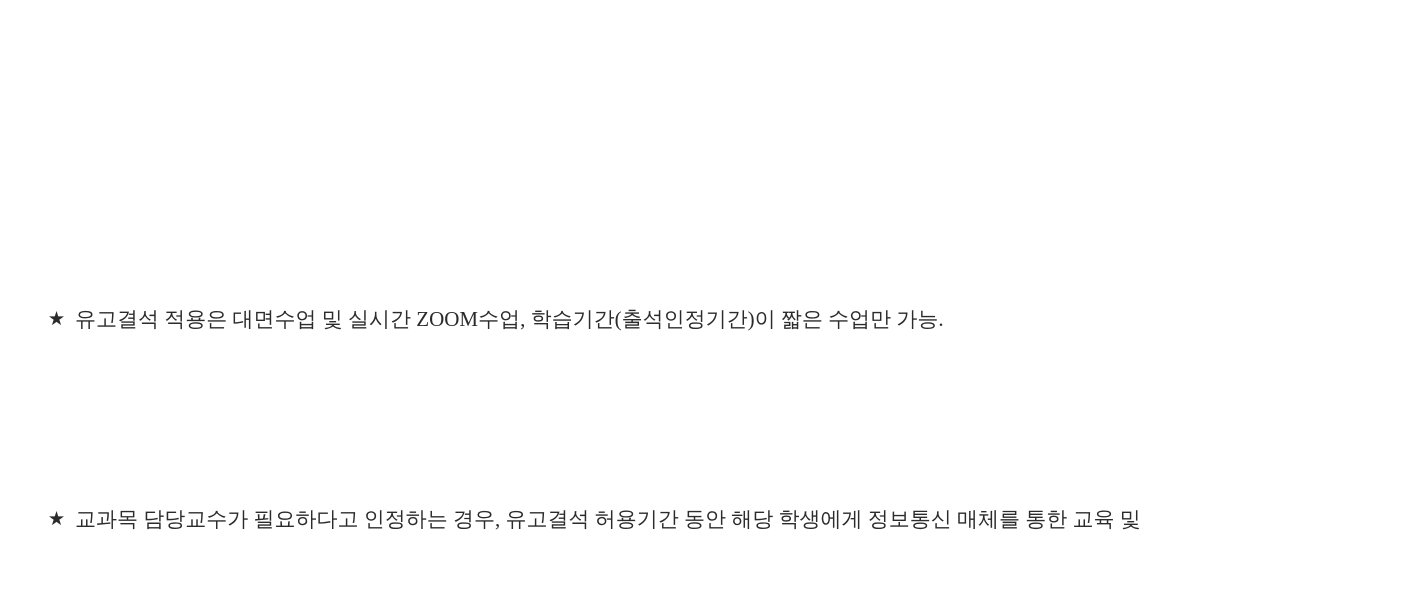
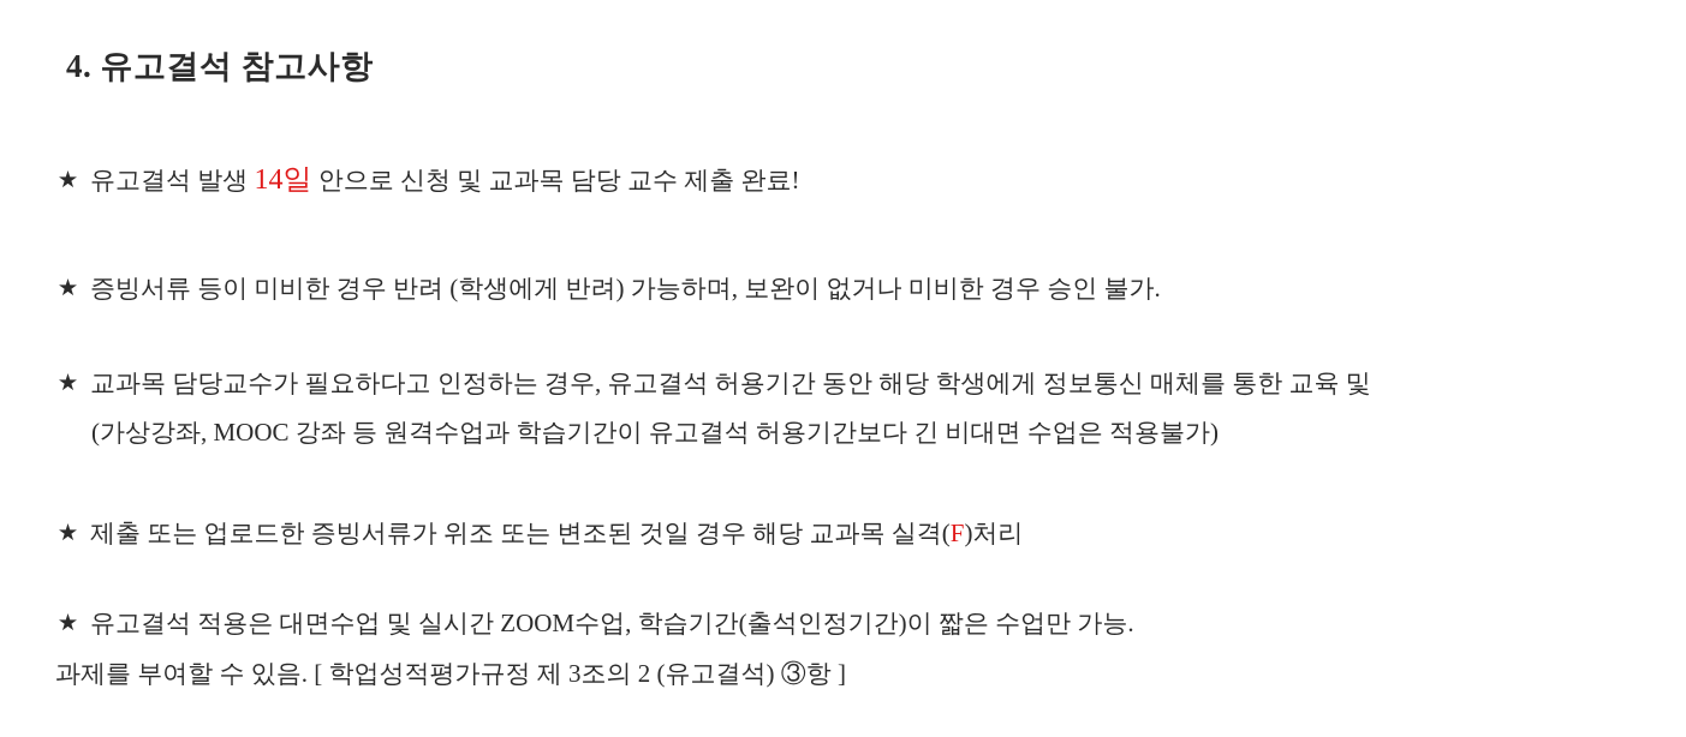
+ 4. 유고결석 참고사항
+ ★ 유고결석 발생 14일 안으로 신청 및 교과목 담당 교수 제출 완료!
+ ★ 증빙서류 등이 미비한 경우 반려 (학생에게 반려) 가능하며, 보완이 없거나 미비한 경우 승인 불가.
- ★ 유고결석 적용은 대면수업 및 실시간 ZOOM수업, 학습기간(출석인정기간)이 짧은 수업만 가능.
+ ★ 교과목 담당교수가 필요하다고 인정하는 경우, 유고결석 허용기간 동안 해당 학생에게 정보통신 매체를 통한 교육 및
+ (가상강좌, MOOC 강좌 등 원격수업과 학습기간이 유고결석 허용기간보다 긴 비대면 수업은 적용불가)
+ ★ 제출 또는 업로드한 증빙서류가 위조 또는 변조된 것일 경우 해당 교과목 실격(F)처리
- ★ 교과목 담당교수가 필요하다고 인정하는 경우, 유고결석 허용기간 동안 해당 학생에게 정보통신 매체를 통한 교육 및
+ ★ 유고결석 적용은 대면수업 및 실시간 ZOOM수업, 학습기간(출석인정기간)이 짧은 수업만 가능.
+ 과제를 부여할 수 있음. [ 학업성적평가규정 제 3조의 2 (유고결석) ③항 ]
